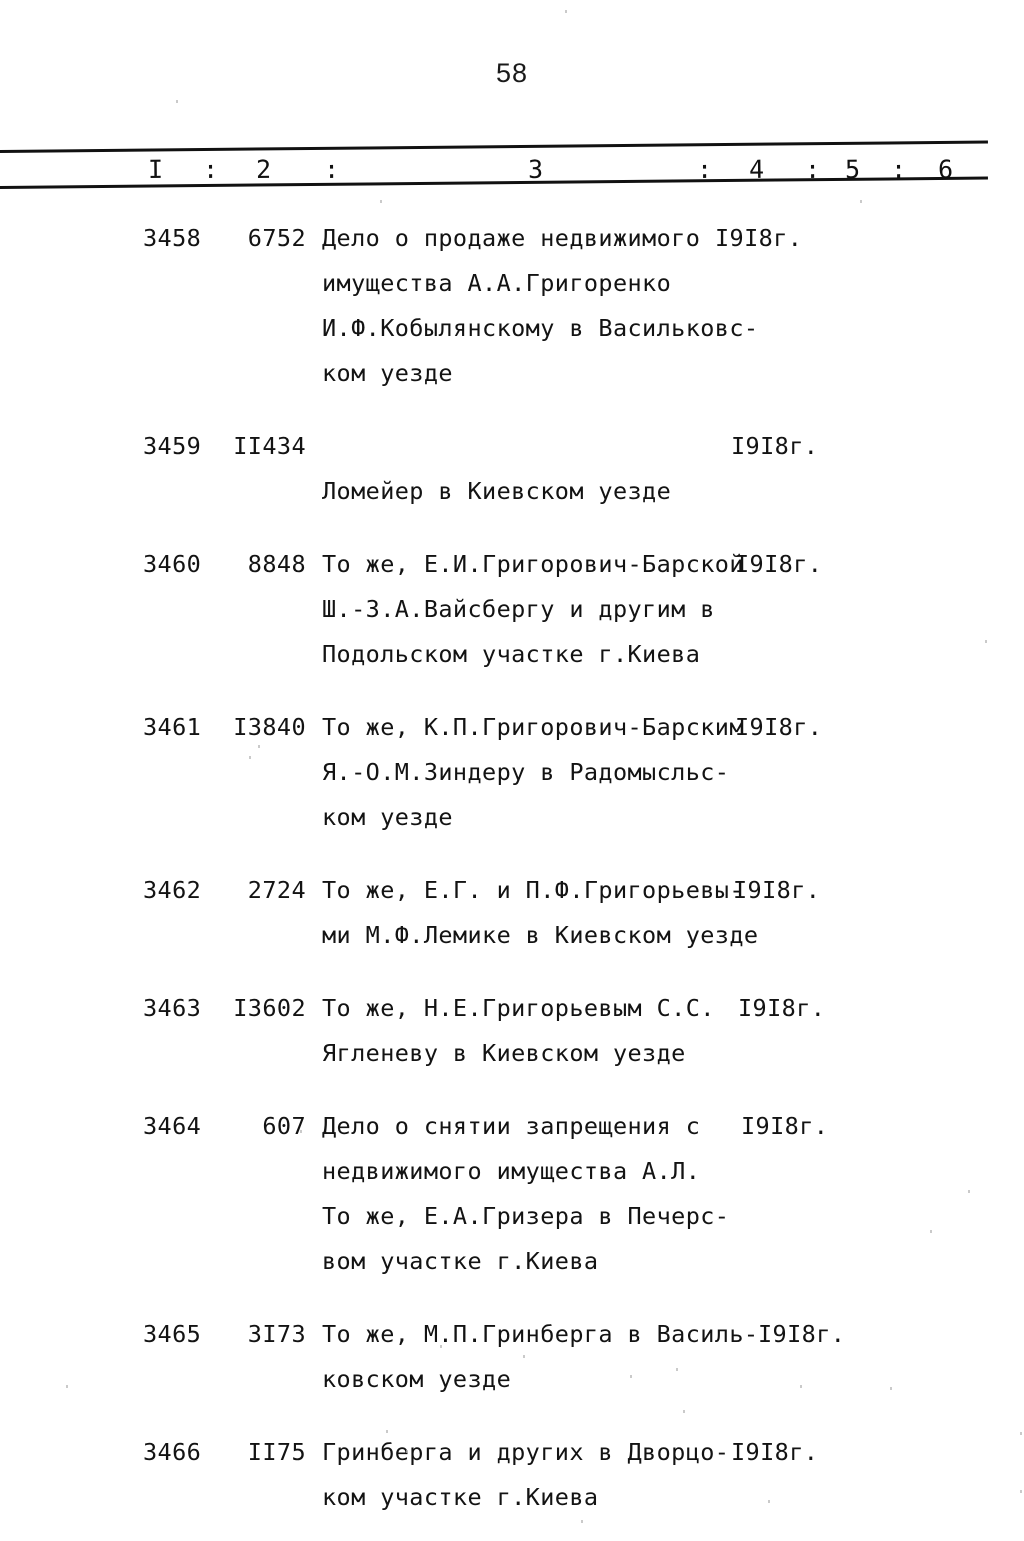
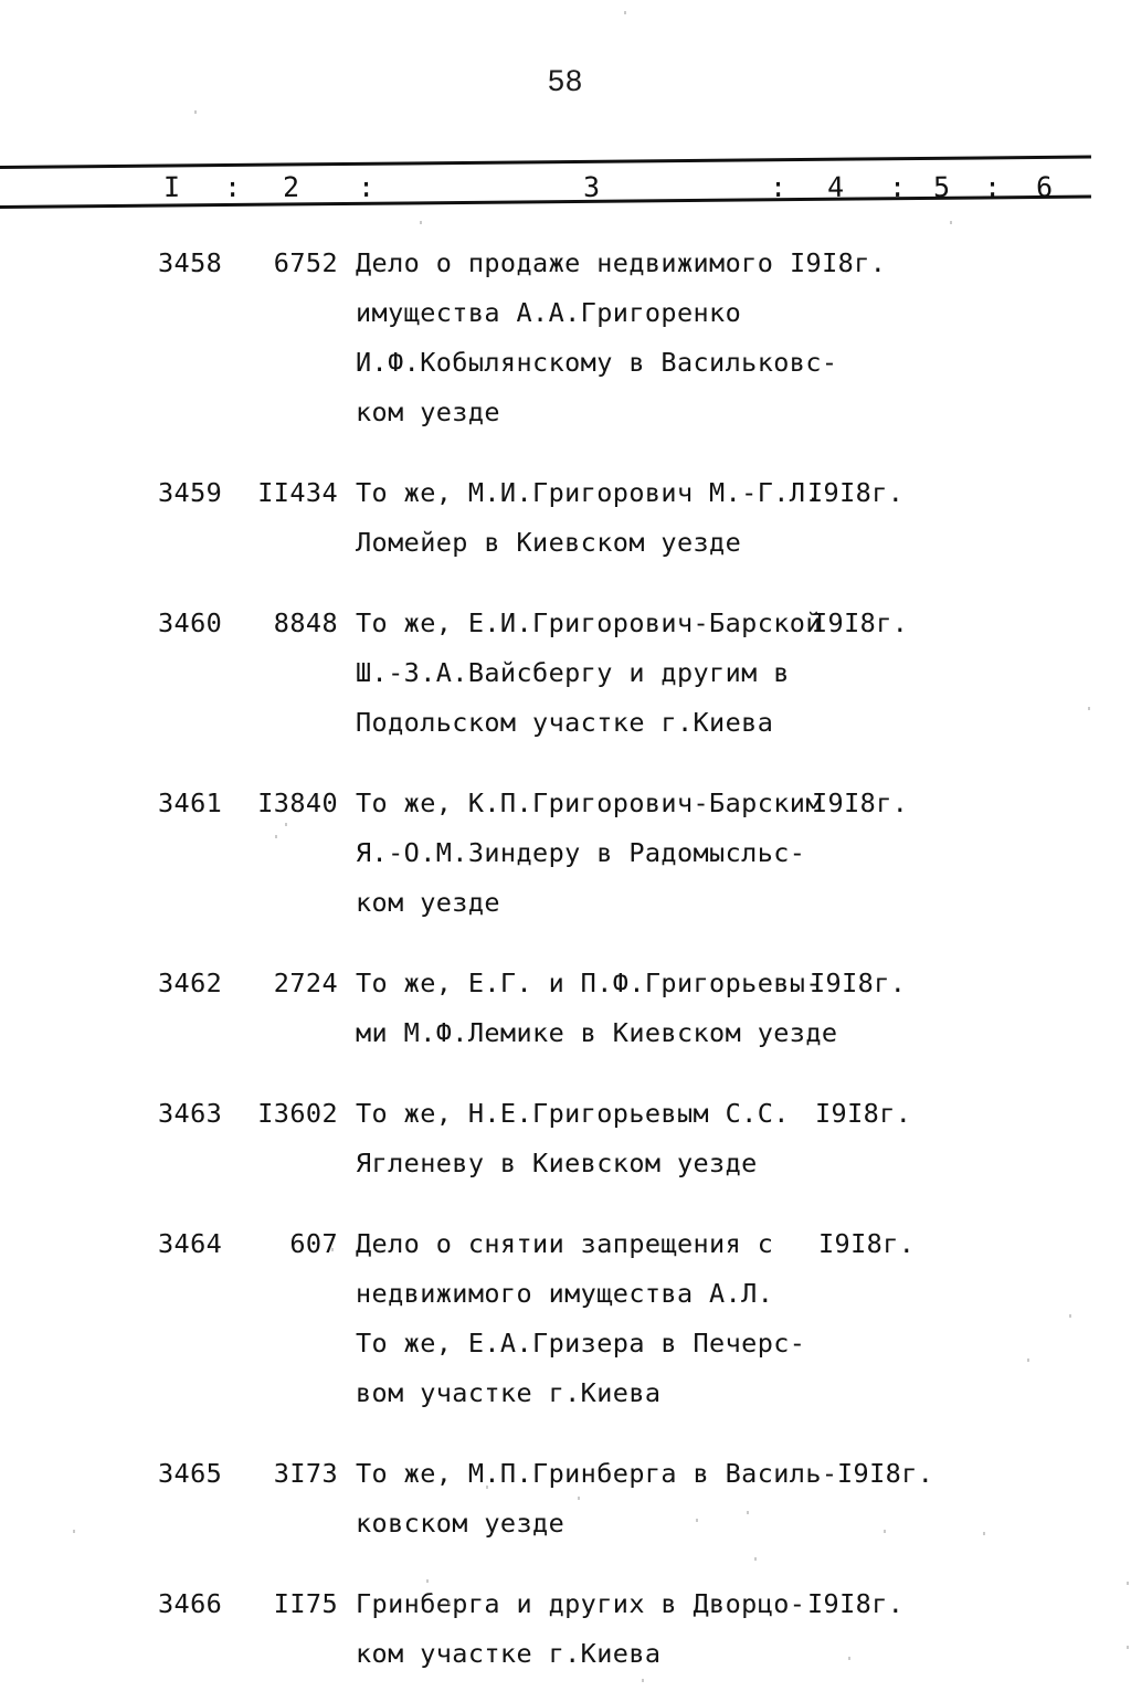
  58
  I
  2
  3
  4
  5
  6
  :
  :
  :
  :
  :
  3458
  6752
  I9I8г.
  Дело о продаже недвижимого
  имущества А.А.Григоренко
  И.Ф.Кобылянскому в Васильковс-
  ком уезде
  3459
  II434
  I9I8г.
+ То же, М.И.Григорович М.-Г.Л.
  Ломейер в Киевском уезде
  3460
  8848
  I9I8г.
  То же, Е.И.Григорович-Барской
  Ш.-З.А.Вайсбергу и другим в
  Подольском участке г.Киева
  3461
  I3840
  I9I8г.
  То же, К.П.Григорович-Барским
  Я.-О.М.Зиндеру в Радомысльс-
  ком уезде
  3462
  2724
  I9I8г.
  То же, Е.Г. и П.Ф.Григорьевы-
  ми М.Ф.Лемике в Киевском уезде
  3463
  I3602
  I9I8г.
  То же, Н.Е.Григорьевым С.С.
  Ягленеву в Киевском уезде
  3464
  607
  I9I8г.
  Дело о снятии запрещения с
  недвижимого имущества А.Л.
  То же, Е.А.Гризера в Печерс-
  вом участке г.Киева
  3465
  3I73
  I9I8г.
  То же, М.П.Гринберга в Василь-
  ковском уезде
  3466
  II75
  I9I8г.
  Гринберга и других в Дворцо-
  ком участке г.Киева
